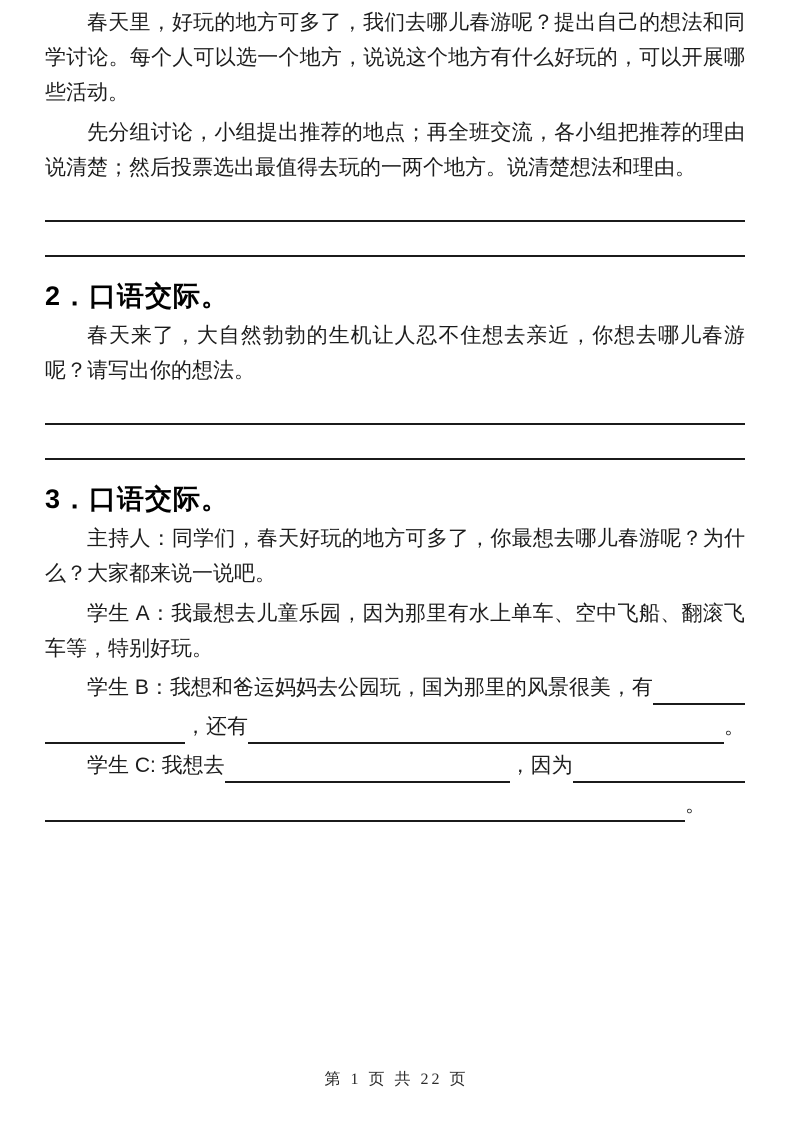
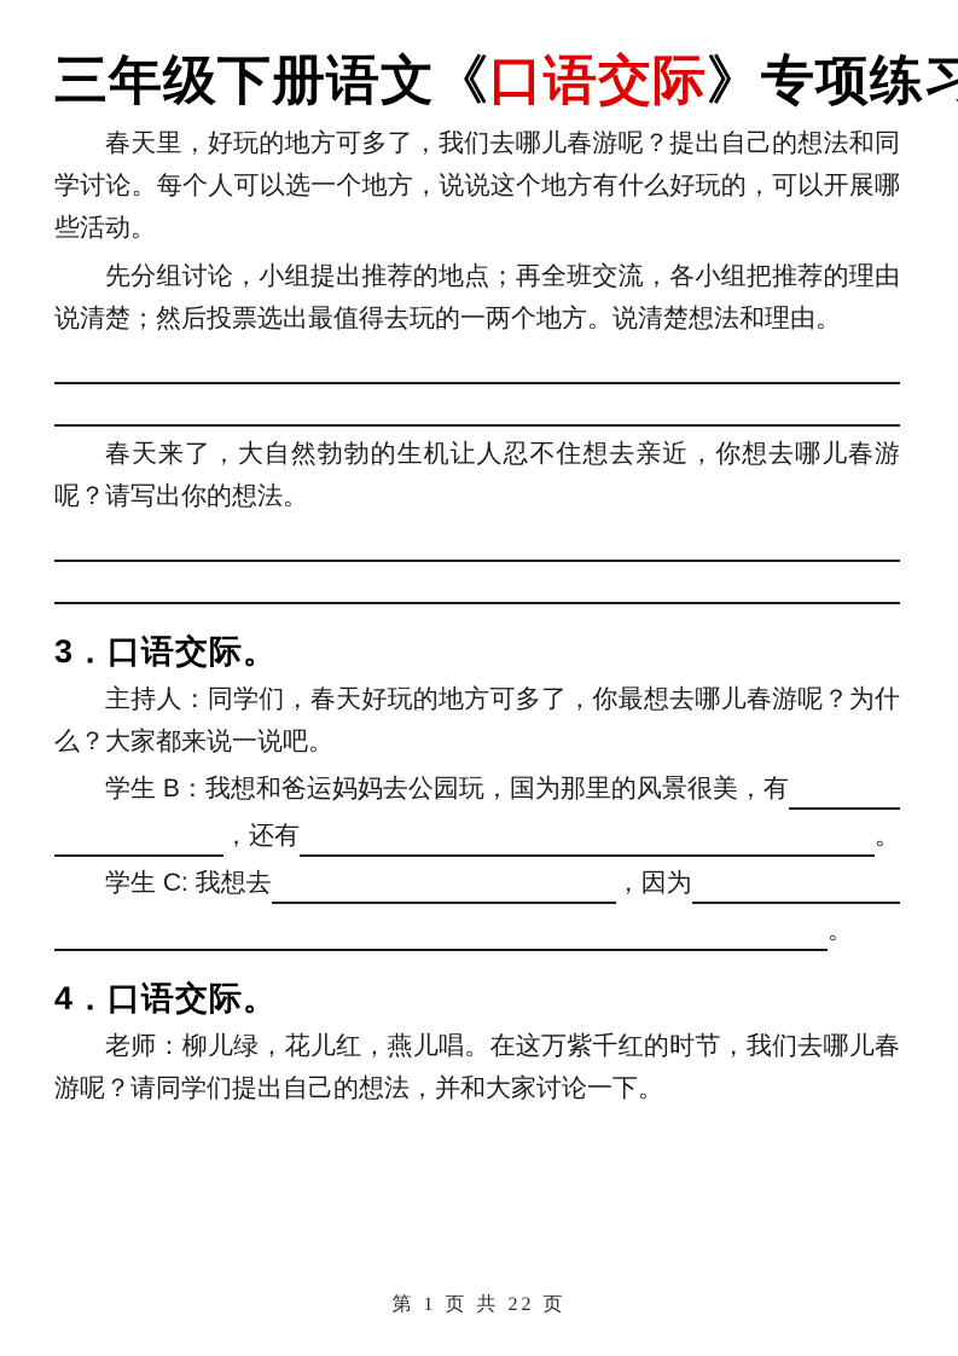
+ 三年级下册语文《口语交际》专项练习
  春天里，好玩的地方可多了，我们去哪儿春游呢？提出自己的想法和同学讨论。每个人可以选一个地方，说说这个地方有什么好玩的，可以开展哪些活动。
  先分组讨论，小组提出推荐的地点；再全班交流，各小组把推荐的理由说清楚；然后投票选出最值得去玩的一两个地方。说清楚想法和理由。
- 2．口语交际。
  春天来了，大自然勃勃的生机让人忍不住想去亲近，你想去哪儿春游呢？请写出你的想法。
  3．口语交际。
  主持人：同学们，春天好玩的地方可多了，你最想去哪儿春游呢？为什么？大家都来说一说吧。
- 学生 A：我最想去儿童乐园，因为那里有水上单车、空中飞船、翻滚飞车等，特别好玩。
  学生 B：我想和爸运妈妈去公园玩，国为那里的风景很美，有
  ，还有
  。
  学生 C: 我想去
  ，因为
  。
+ 4．口语交际。
+ 老师：柳儿绿，花儿红，燕儿唱。在这万紫千红的时节，我们去哪儿春游呢？请同学们提出自己的想法，并和大家讨论一下。
  第 1 页 共 22 页
